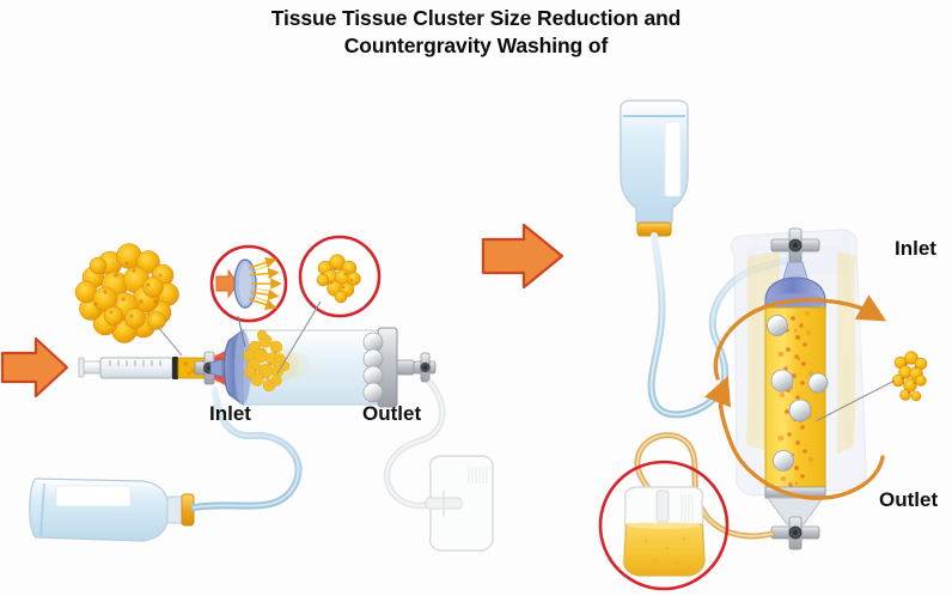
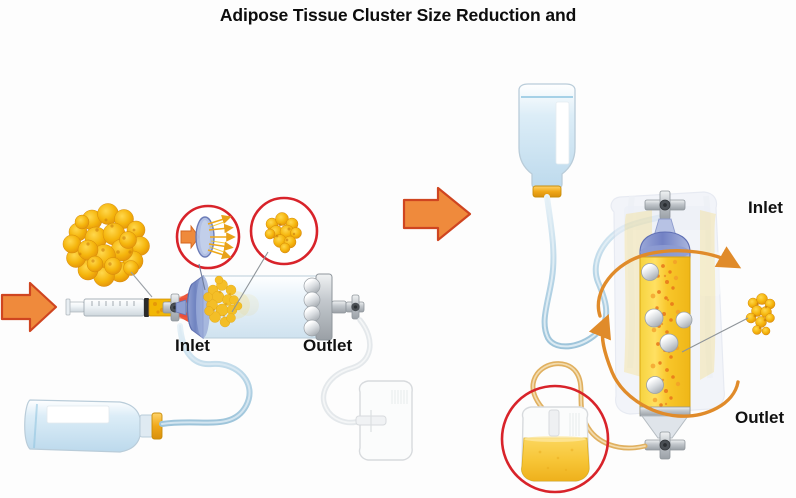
- Tissue Tissue Cluster Size Reduction and
+ Adipose Tissue Cluster Size Reduction and
- Countergravity Washing of
  Inlet
  Outlet
  Inlet
  Outlet
